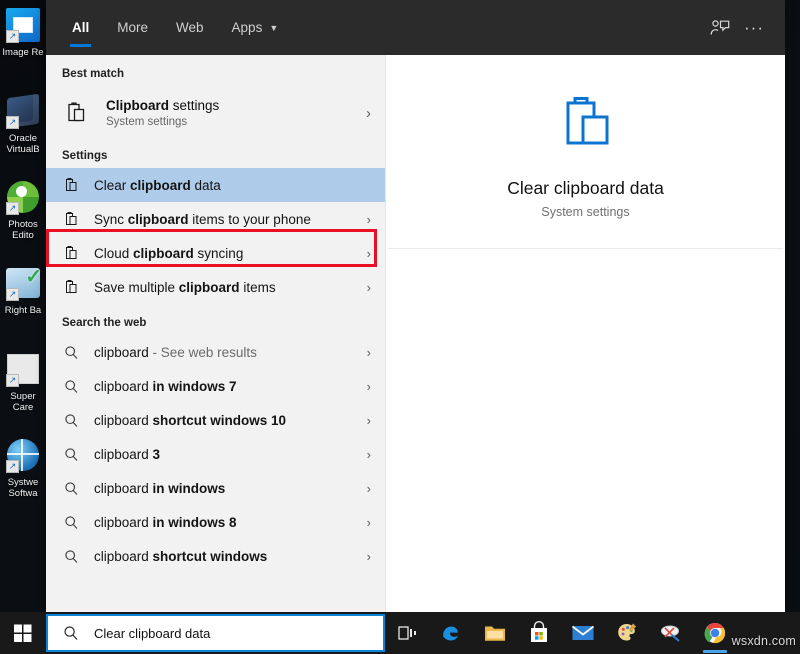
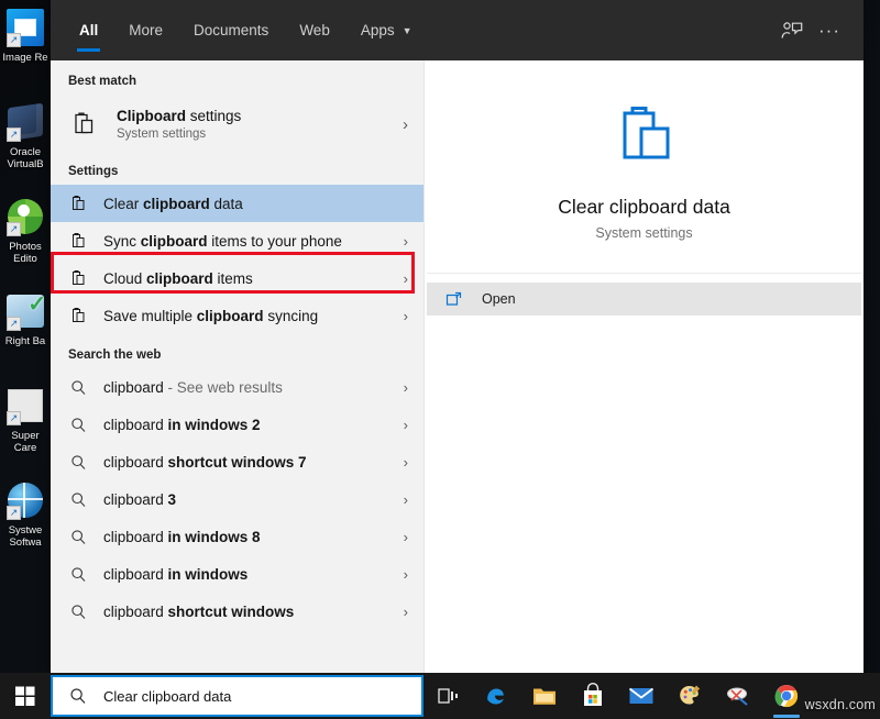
  ↗
  Image Re
  ↗
  Oracle
  VirtualB
  ↗
  Photos
  Edito
  ↗
  Right Ba
  ↗
  Super
  Care
  ↗
  Systwe
  Softwa
  All
  More
+ Documents
  Web
  Apps
  ▼
  ···
  Best match
  Clipboard settings
  System settings
  ›
  Settings
  Clear clipboard data
  Sync clipboard items to your phone
  ›
- Cloud clipboard syncing
+ Cloud clipboard items
  ›
- Save multiple clipboard items
+ Save multiple clipboard syncing
  ›
  Search the web
  clipboard - See web results
  ›
- clipboard in windows 7
+ clipboard in windows 2
  ›
- clipboard shortcut windows 10
+ clipboard shortcut windows 7
  ›
  clipboard 3
  ›
- clipboard in windows
+ clipboard in windows 8
  ›
- clipboard in windows 8
+ clipboard in windows
  ›
  clipboard shortcut windows
  ›
  Clear clipboard data
  System settings
+ Open
  Clear clipboard data
  wsxdn.com
